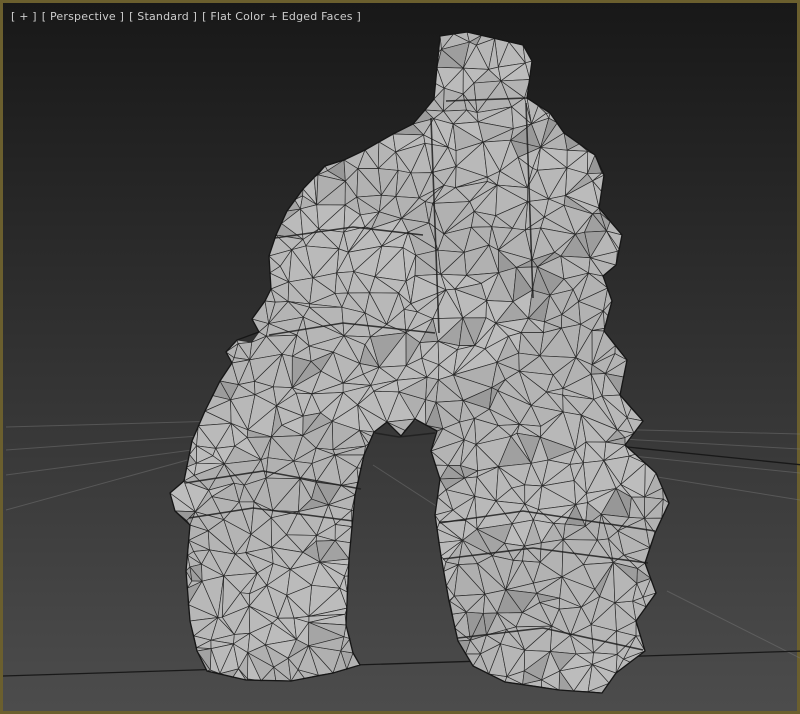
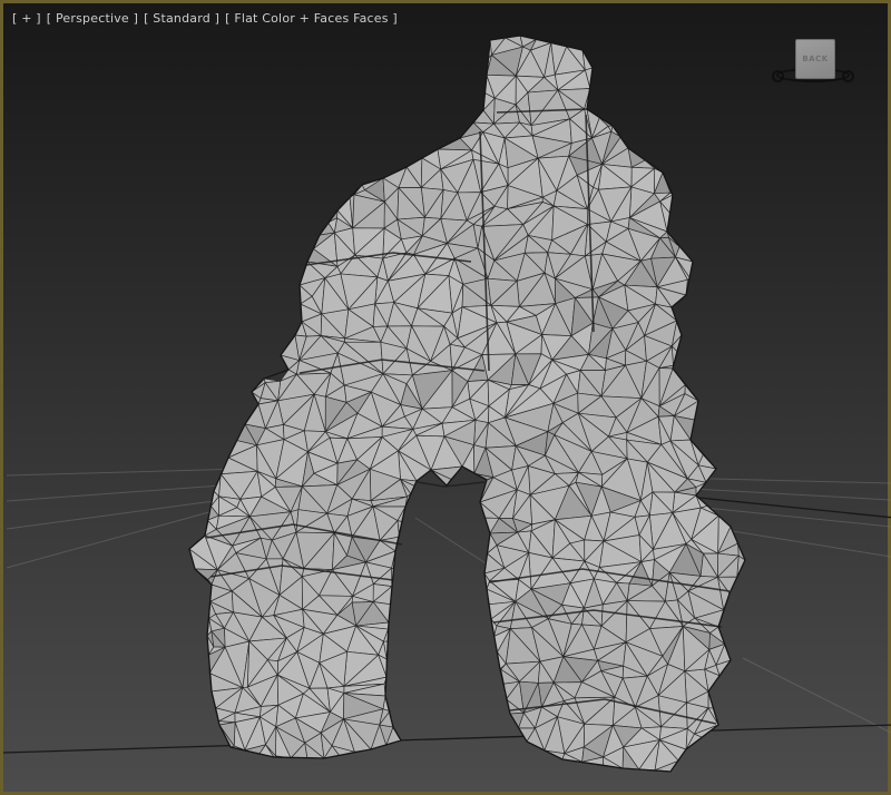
- [ + ] [ Perspective ] [ Standard ] [ Flat Color + Edged Faces ]
+ [ + ] [ Perspective ] [ Standard ] [ Flat Color + Faces Faces ]
+ BACK
